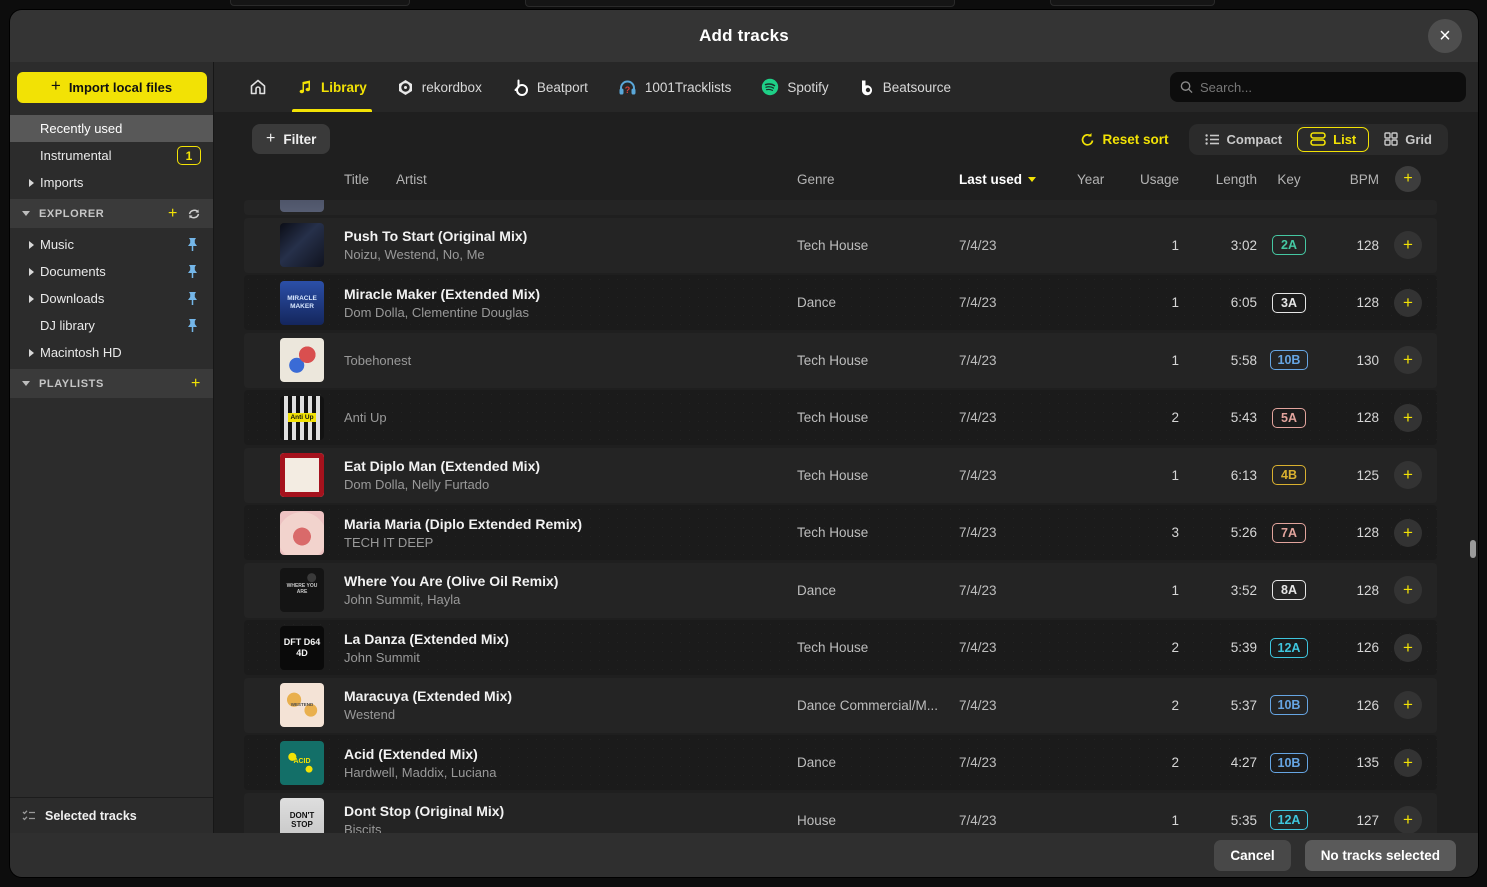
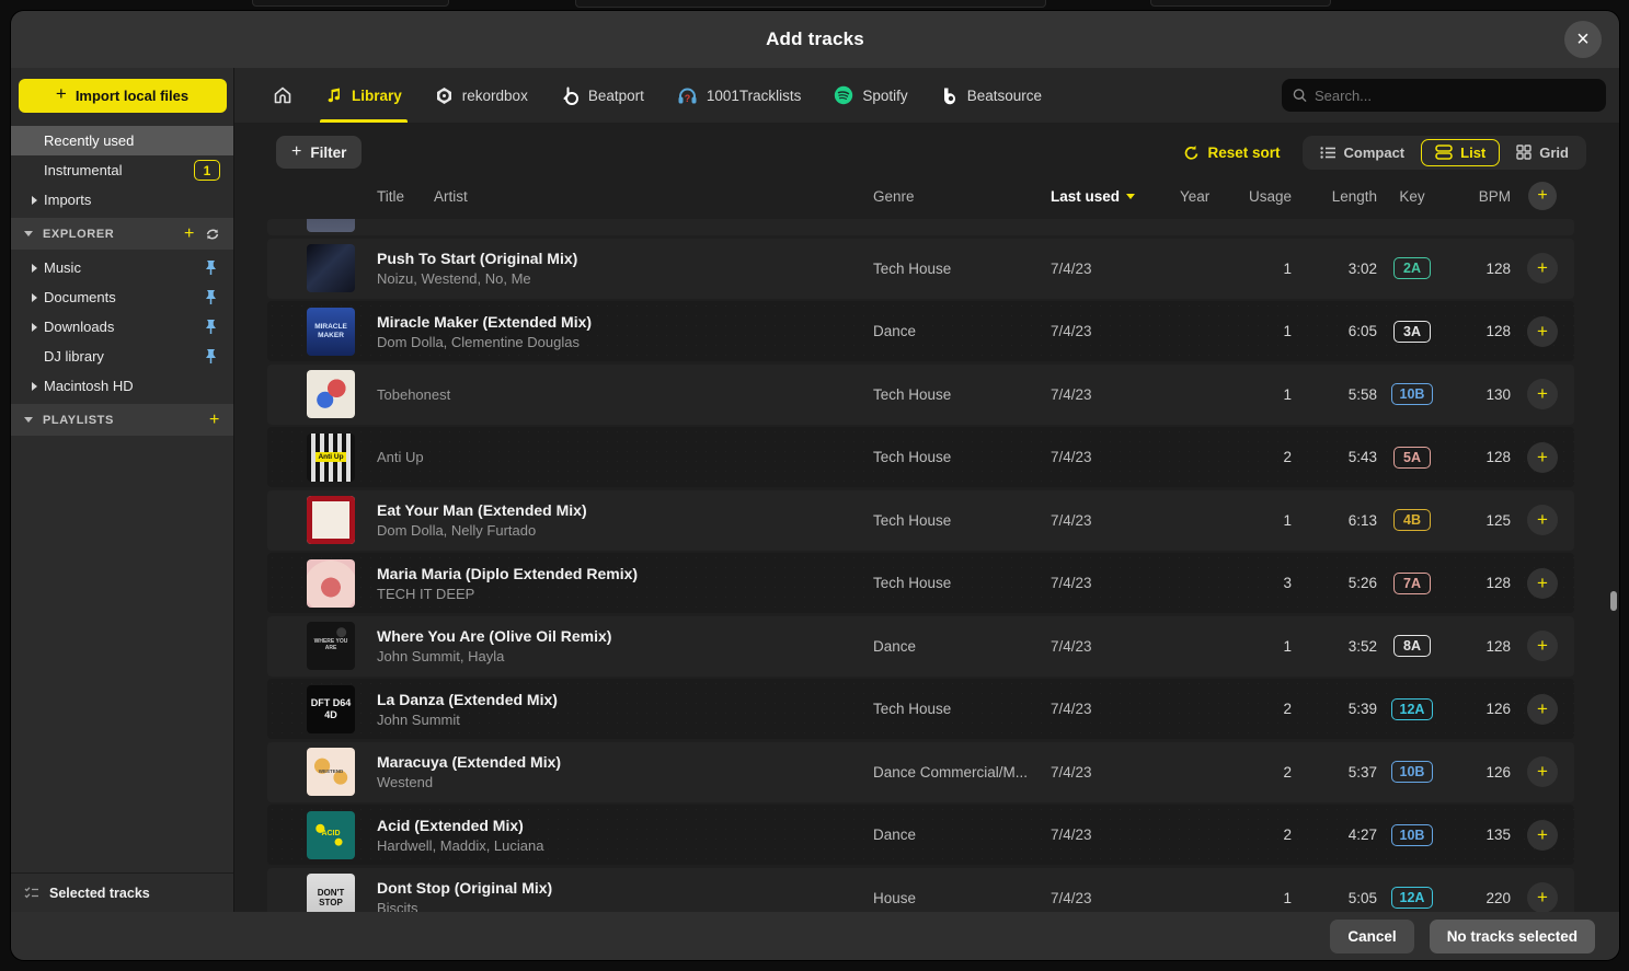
  Add tracks
  ×
  +
  Import local files
  Recently used
  Instrumental
  1
  Imports
  EXPLORER
  +
  Music
  Documents
  Downloads
  DJ library
  Macintosh HD
  PLAYLISTS
  +
  Selected tracks
  Library
  rekordbox
  Beatport
  ?
  1001Tracklists
  Spotify
  Beatsource
  Search...
  +
  Filter
  Reset sort
  Compact
  List
  Grid
  Title
  Artist
  Genre
  Last used
  Year
  Usage
  Length
  Key
  BPM
  +
  Push To Start (Original Mix)
  Noizu, Westend, No, Me
  Tech House
  7/4/23
  1
  3:02
  2A
  128
  +
  Miracle Maker (Extended Mix)
  Dom Dolla, Clementine Douglas
  Dance
  7/4/23
  1
  6:05
  3A
  128
  +
  Tobehonest
  Tech House
  7/4/23
  1
  5:58
  10B
  130
  +
  Anti Up
  Tech House
  7/4/23
  2
  5:43
  5A
  128
  +
- Eat Diplo Man (Extended Mix)
+ Eat Your Man (Extended Mix)
  Dom Dolla, Nelly Furtado
  Tech House
  7/4/23
  1
  6:13
  4B
  125
  +
  Maria Maria (Diplo Extended Remix)
  TECH IT DEEP
  Tech House
  7/4/23
  3
  5:26
  7A
  128
  +
  Where You Are (Olive Oil Remix)
  John Summit, Hayla
  Dance
  7/4/23
  1
  3:52
  8A
  128
  +
  DFT D64 4D
  La Danza (Extended Mix)
  John Summit
  Tech House
  7/4/23
  2
  5:39
  12A
  126
  +
  Maracuya (Extended Mix)
  Westend
  Dance Commercial/M...
  7/4/23
  2
  5:37
  10B
  126
  +
  Acid (Extended Mix)
  Hardwell, Maddix, Luciana
  Dance
  7/4/23
  2
  4:27
  10B
  135
  +
  DON'T STOP
  Dont Stop (Original Mix)
  Biscits
  House
  7/4/23
  1
- 5:35
+ 5:05
  12A
- 127
+ 220
  +
  Cancel
  No tracks selected
